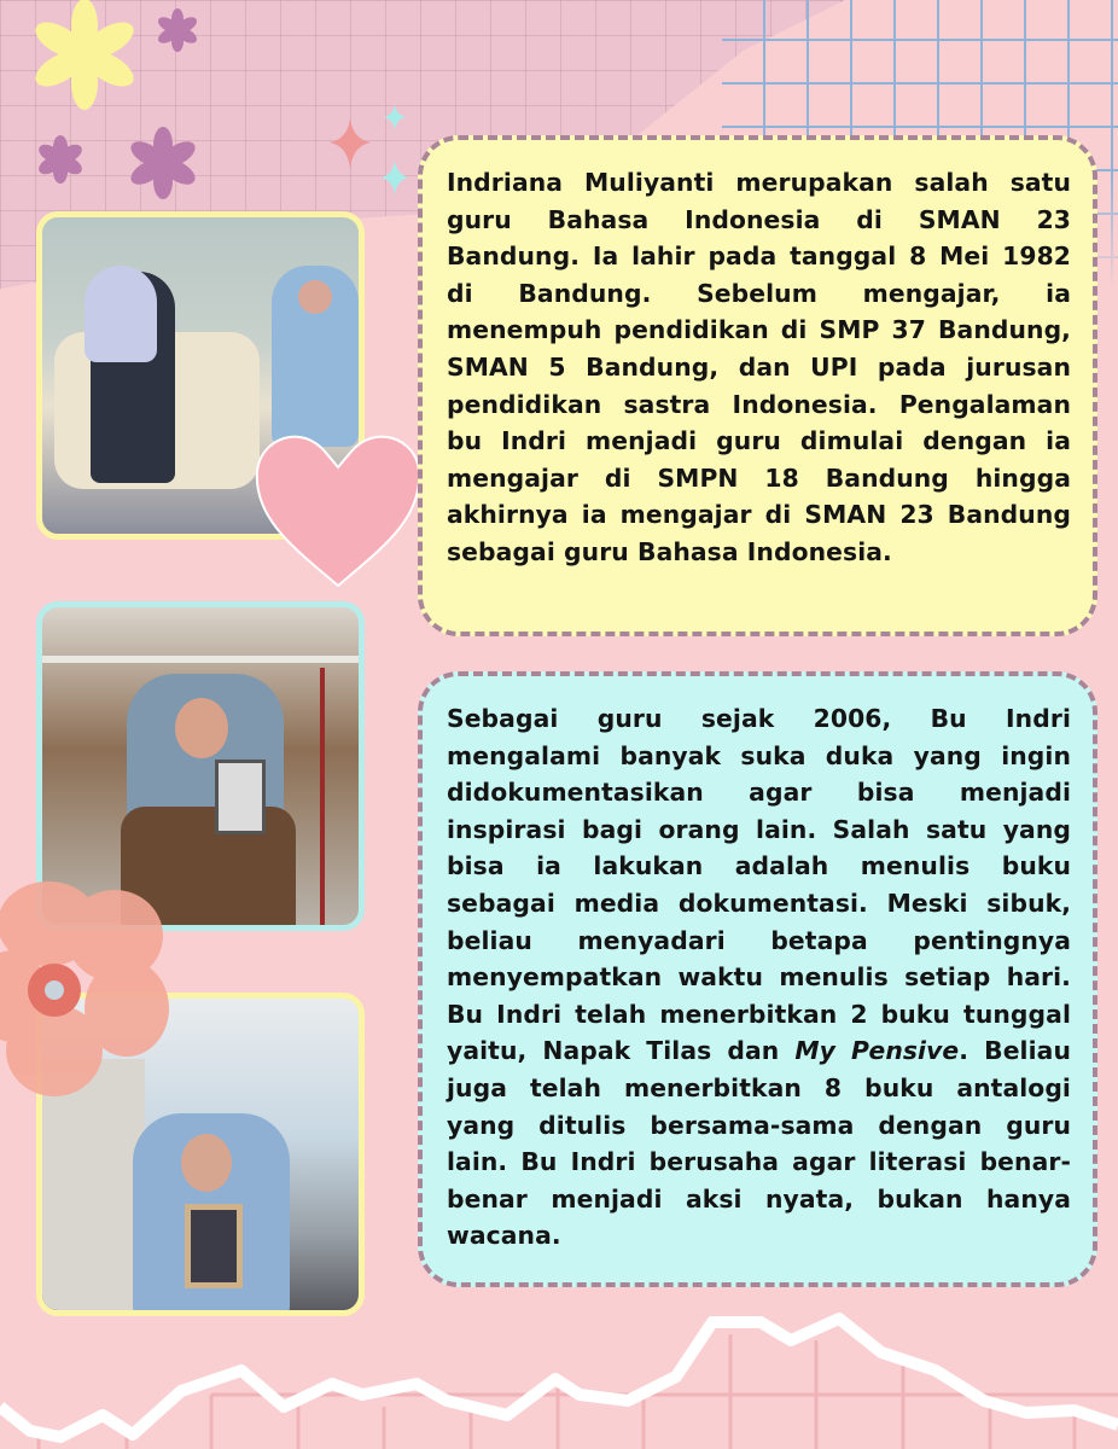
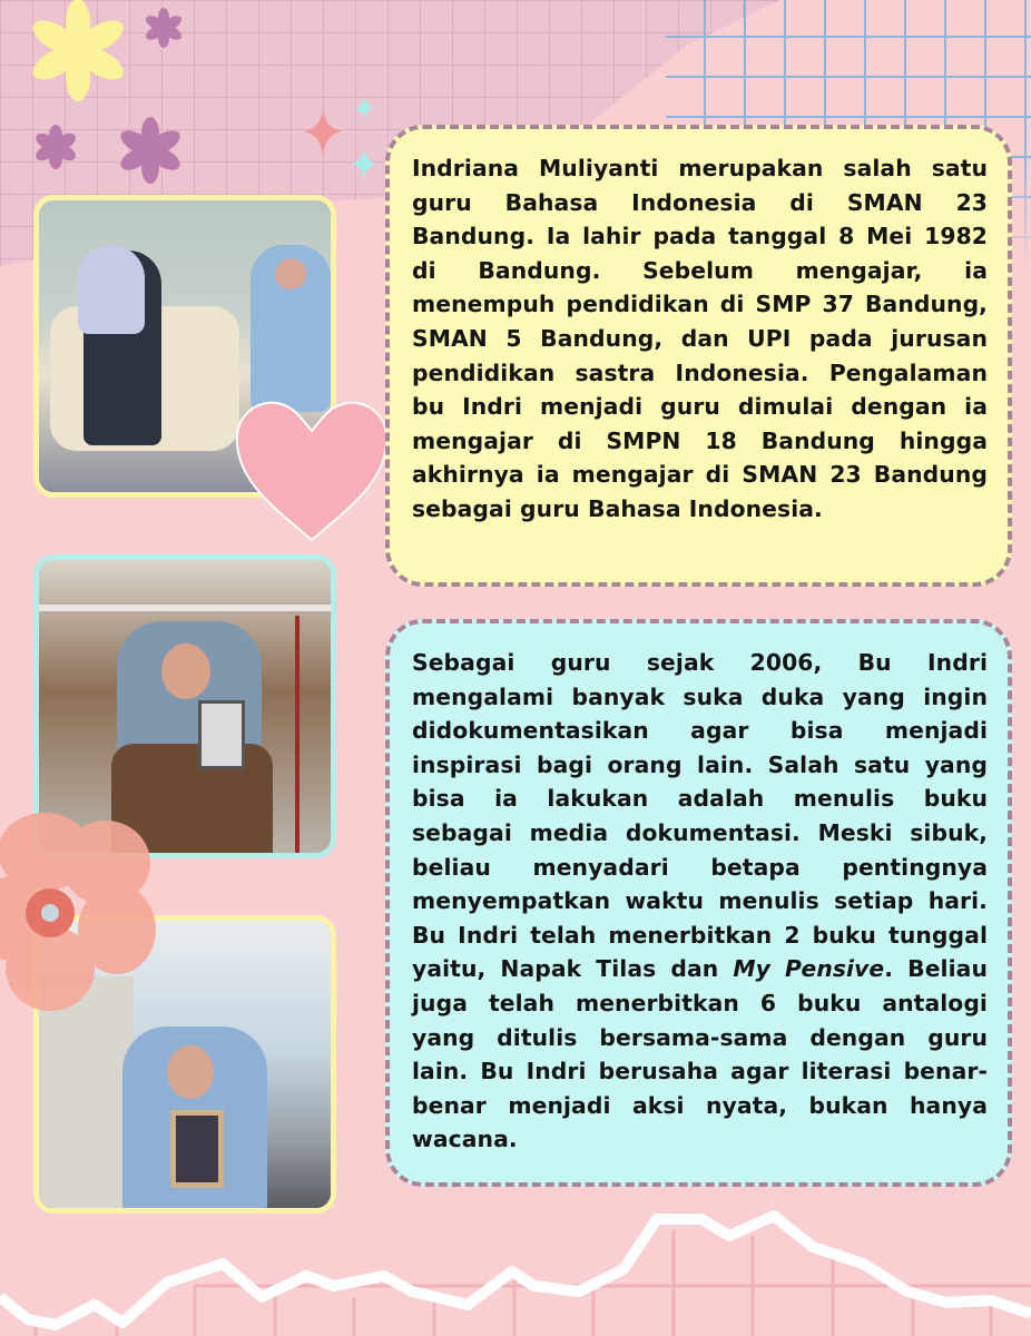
  Indriana Muliyanti merupakan salah satu guru Bahasa Indonesia di SMAN 23 Bandung. Ia lahir pada tanggal 8 Mei 1982 di Bandung. Sebelum mengajar, ia menempuh pendidikan di SMP 37 Bandung, SMAN 5 Bandung, dan UPI pada jurusan pendidikan sastra Indonesia. Pengalaman bu Indri menjadi guru dimulai dengan ia mengajar di SMPN 18 Bandung hingga akhirnya ia mengajar di SMAN 23 Bandung sebagai guru Bahasa Indonesia.
- Sebagai guru sejak 2006, Bu Indri mengalami banyak suka duka yang ingin didokumentasikan agar bisa menjadi inspirasi bagi orang lain. Salah satu yang bisa ia lakukan adalah menulis buku sebagai media dokumentasi. Meski sibuk, beliau menyadari betapa pentingnya menyempatkan waktu menulis setiap hari. Bu Indri telah menerbitkan 2 buku tunggal yaitu, Napak Tilas dan My Pensive. Beliau juga telah menerbitkan 8 buku antalogi yang ditulis bersama-sama dengan guru lain. Bu Indri berusaha agar literasi benar-benar menjadi aksi nyata, bukan hanya wacana.
+ Sebagai guru sejak 2006, Bu Indri mengalami banyak suka duka yang ingin didokumentasikan agar bisa menjadi inspirasi bagi orang lain. Salah satu yang bisa ia lakukan adalah menulis buku sebagai media dokumentasi. Meski sibuk, beliau menyadari betapa pentingnya menyempatkan waktu menulis setiap hari. Bu Indri telah menerbitkan 2 buku tunggal yaitu, Napak Tilas dan My Pensive. Beliau juga telah menerbitkan 6 buku antalogi yang ditulis bersama-sama dengan guru lain. Bu Indri berusaha agar literasi benar-benar menjadi aksi nyata, bukan hanya wacana.
